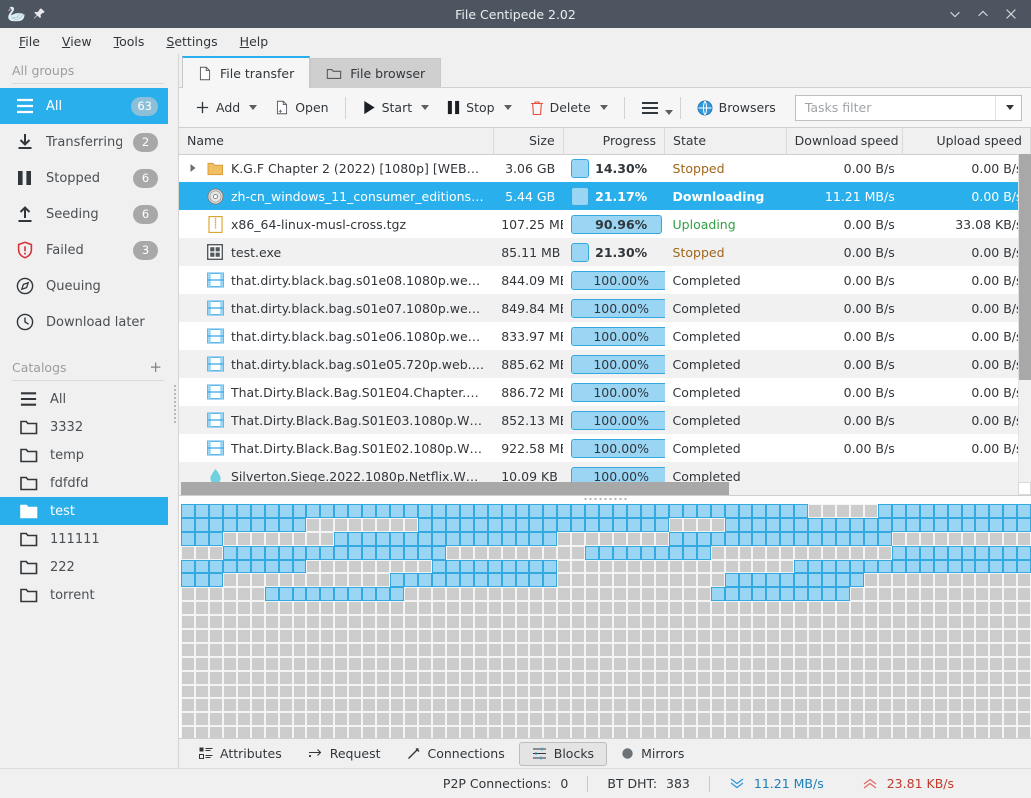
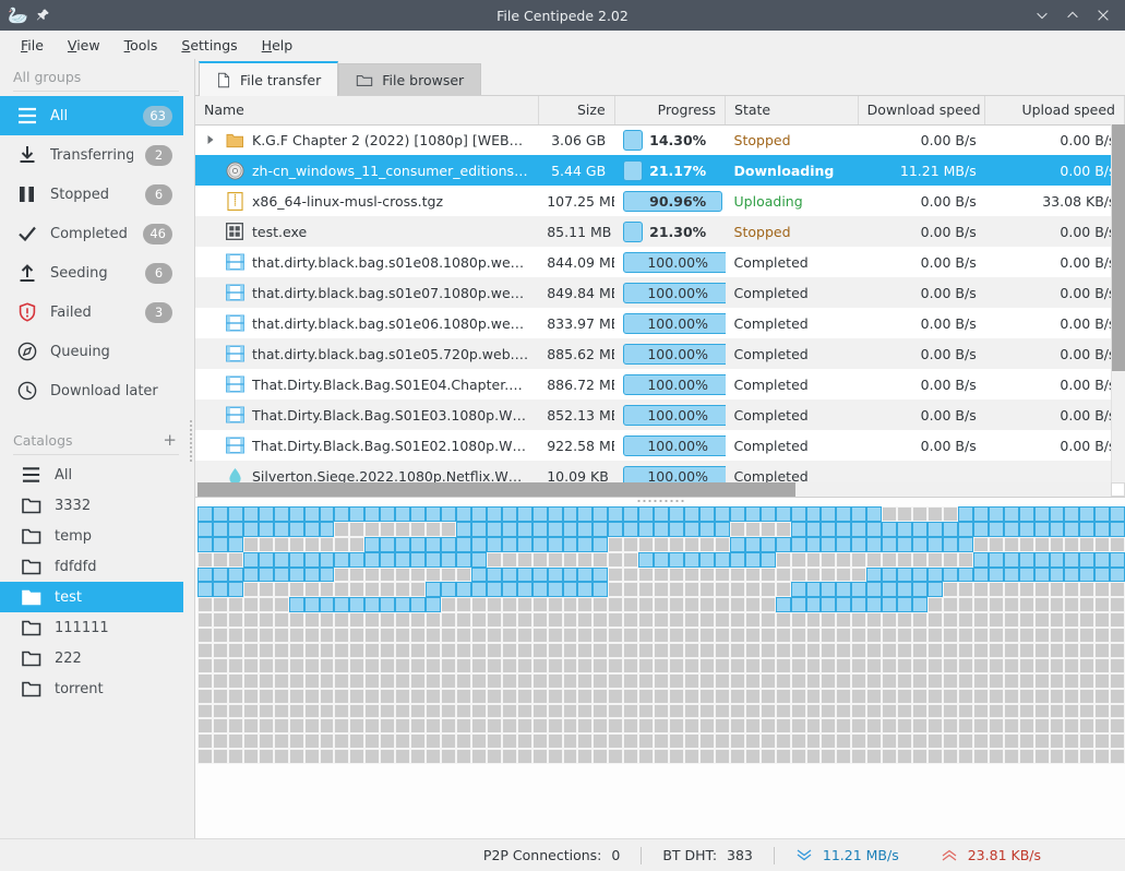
  🦢
  File Centipede 2.02
  File
  View
  Tools
  Settings
  Help
  All groups
  All
  63
  Transferring
  2
  Stopped
  6
+ Completed
+ 46
  Seeding
  6
  Failed
  3
  Queuing
  Download later
  Catalogs
  +
  All
  3332
  temp
  fdfdfd
  test
  111111
  222
  torrent
  File transfer
  File browser
- Add
- Open
- Start
- Stop
- Delete
- Browsers
- Tasks filter
  Name	Size	Progress	State	Download speed	Upload speed
  K.G.F Chapter 2 (2022) [1080p] [WEBRip	3.06 GB	14.30%	Stopped	0.00 B/s	0.00 B/
  zh-cn_windows_11_consumer_editions_u	5.44 GB	21.17%	Downloading	11.21 MB/s	0.00 B/
  x86_64-linux-musl-cross.tgz	107.25 M	90.96%	Uploading	0.00 B/s	33.08 KB/
  test.exe	85.11 MB	21.30%	Stopped	0.00 B/s	0.00 B/
  that.dirty.black.bag.s01e08.1080p.web.h	844.09 M	100.00%	Completed	0.00 B/s	0.00 B/
  that.dirty.black.bag.s01e07.1080p.web.h	849.84 M	100.00%	Completed	0.00 B/s	0.00 B/
  that.dirty.black.bag.s01e06.1080p.web.h	833.97 M	100.00%	Completed	0.00 B/s	0.00 B/
  that.dirty.black.bag.s01e05.720p.web.h2	885.62 M	100.00%	Completed	0.00 B/s	0.00 B/
  That.Dirty.Black.Bag.S01E04.Chapter.Fou	886.72 M	100.00%	Completed	0.00 B/s	0.00 B/
  That.Dirty.Black.Bag.S01E03.1080p.WEB	852.13 M	100.00%	Completed	0.00 B/s	0.00 B/
  That.Dirty.Black.Bag.S01E02.1080p.WEB	922.58 M	100.00%	Completed	0.00 B/s	0.00 B/
  Silverton.Siege.2022.1080p.Netflix.WEB-	10.09 KB	100.00%	Completed
- Attributes
- Request
- Connections
- Blocks
- Mirrors
  P2P Connections:
  0
  BT DHT:
  383
  11.21 MB/s
  23.81 KB/s
